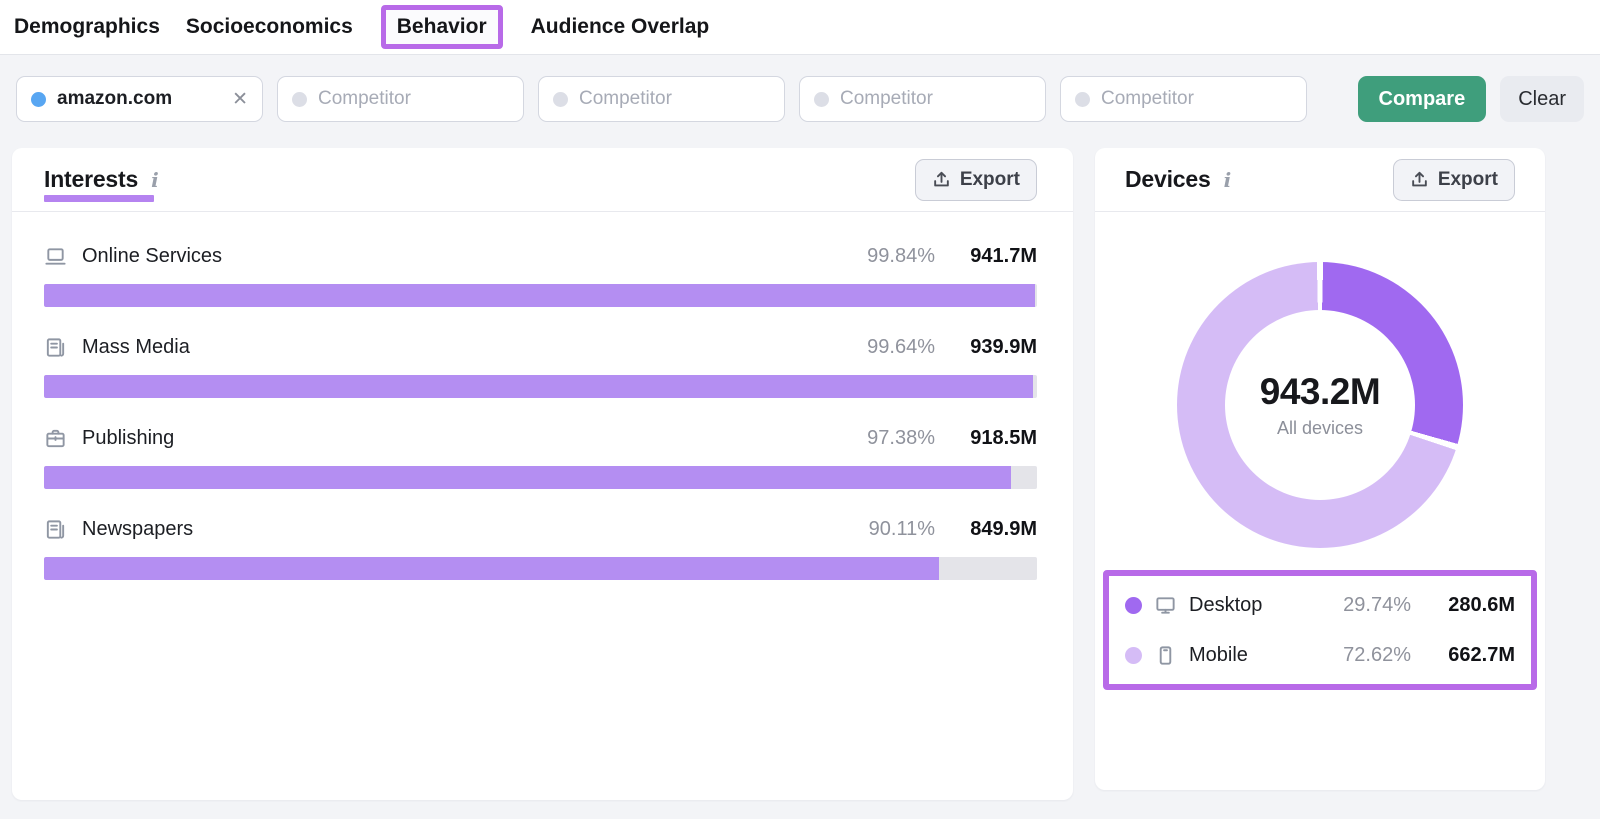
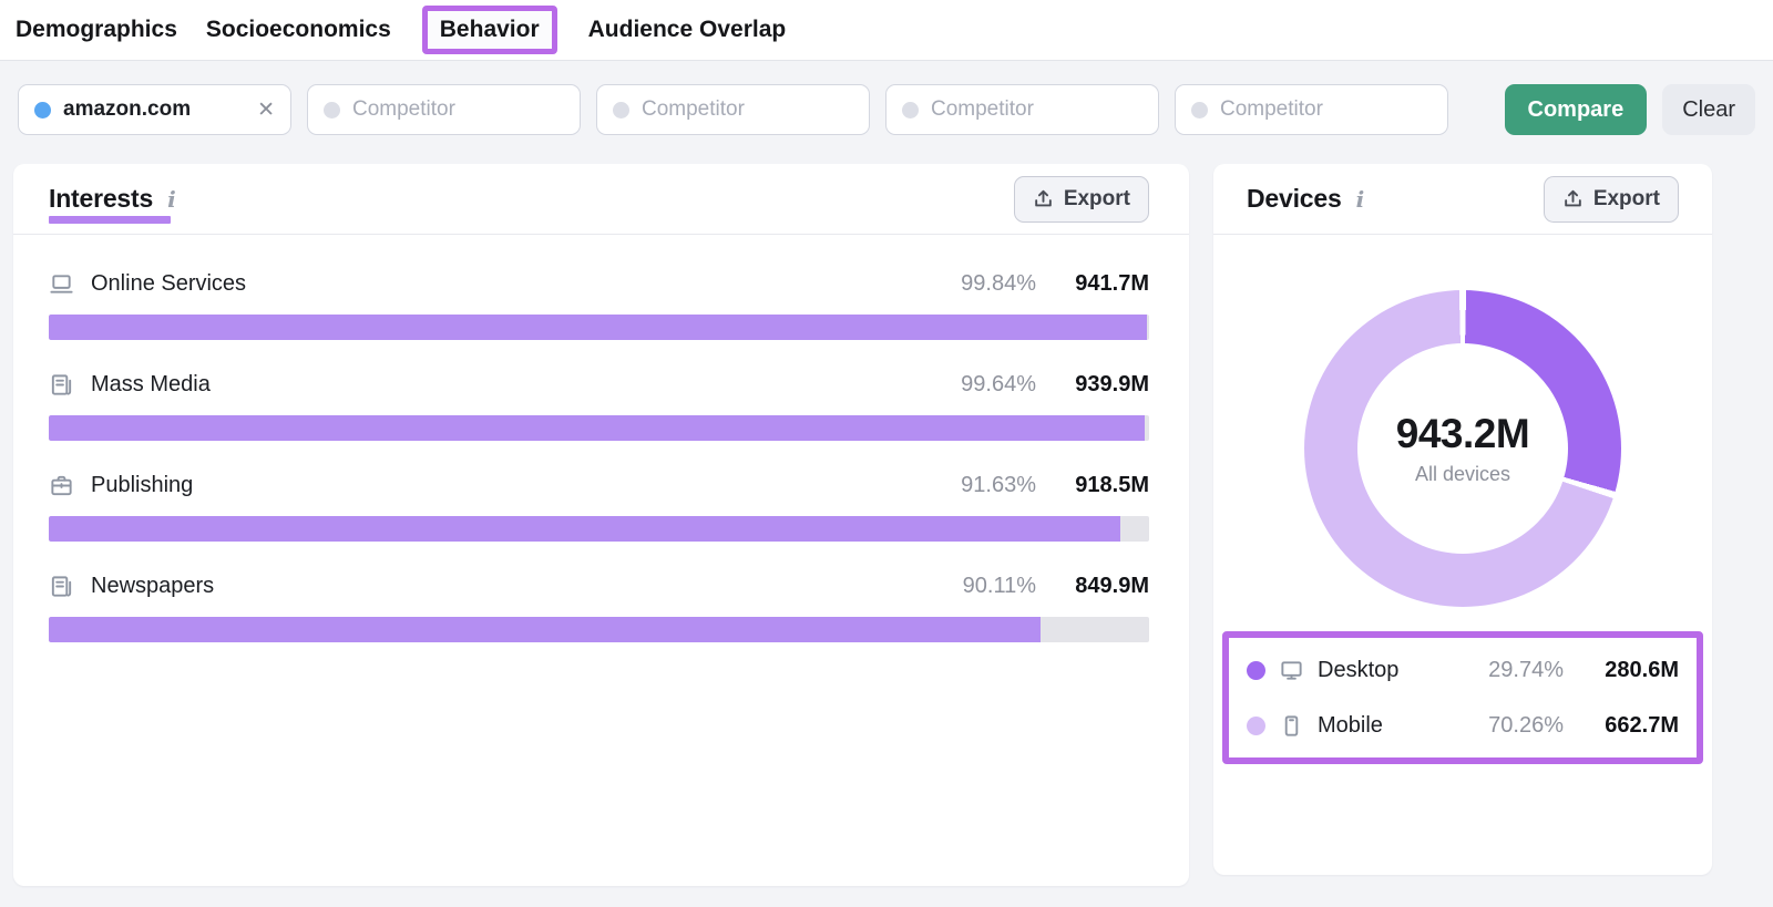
  Demographics
  Socioeconomics
  Behavior
  Audience Overlap
  amazon.com
  ✕
  Competitor
  Competitor
  Competitor
  Competitor
  Compare
  Clear
  Interests
  i
  Export
  Online Services
  99.84%
  941.7M
  Mass Media
  99.64%
  939.9M
  Publishing
- 97.38%
+ 91.63%
  918.5M
  Newspapers
  90.11%
  849.9M
  Devices
  i
  Export
  943.2M
  All devices
  Desktop
  29.74%
  280.6M
  Mobile
- 72.62%
+ 70.26%
  662.7M
